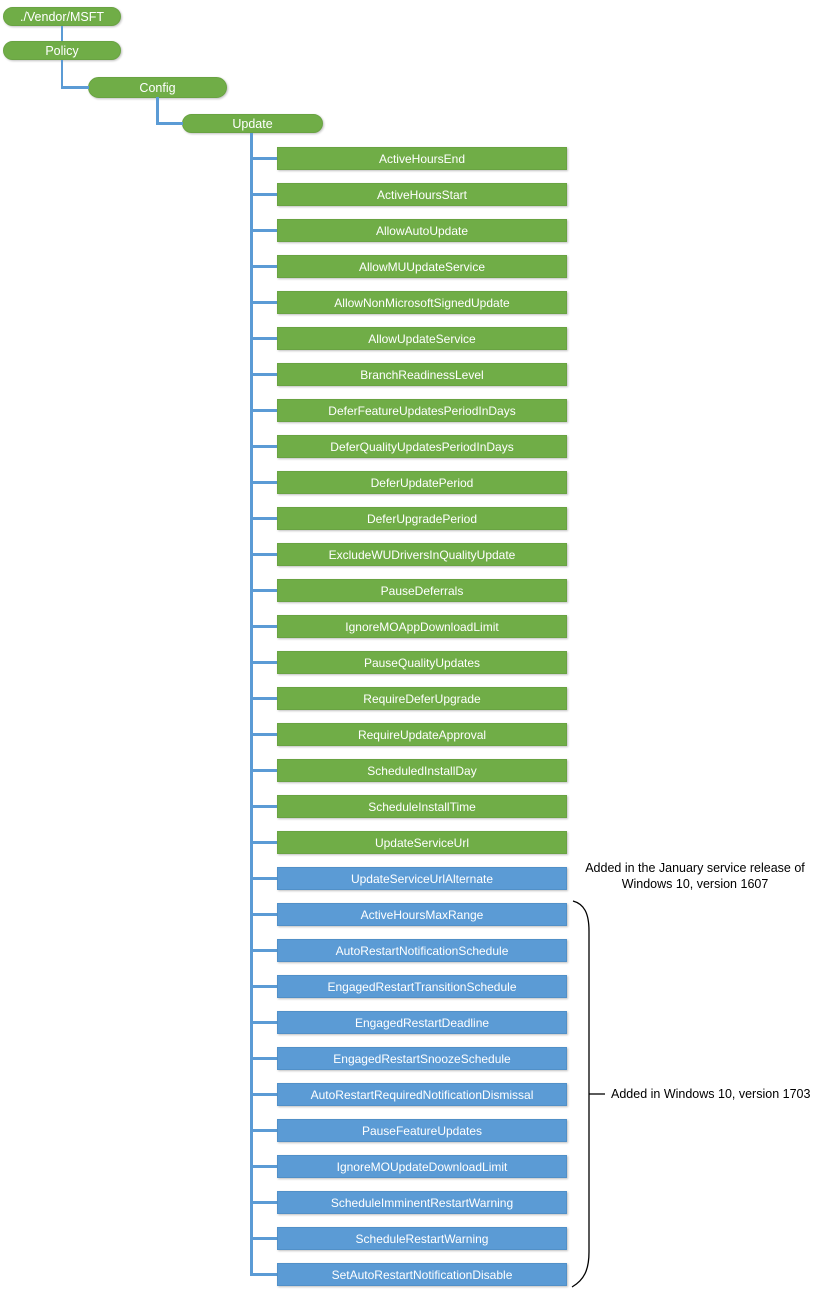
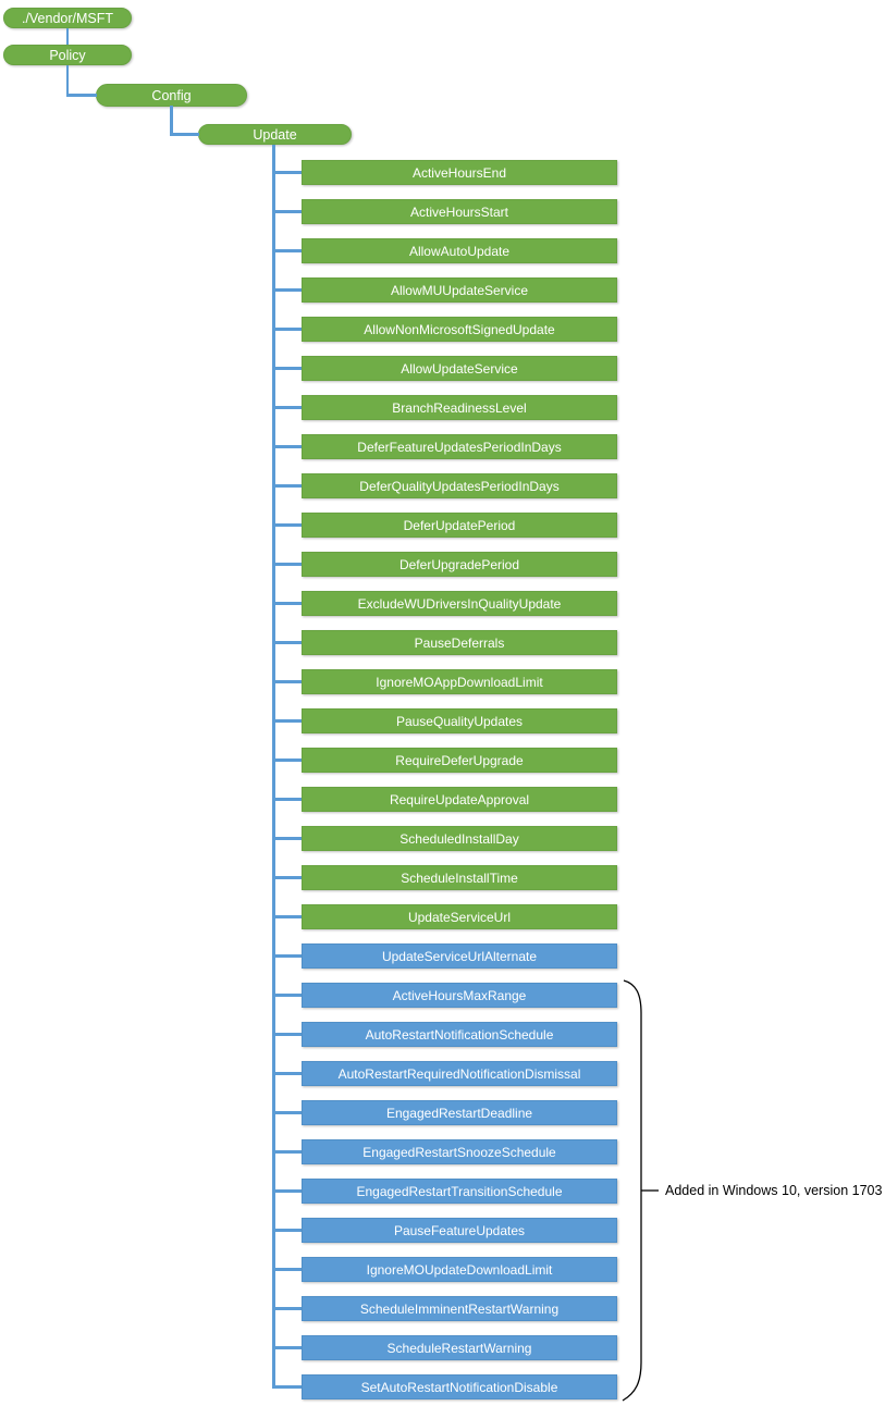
  ./Vendor/MSFT
  Policy
  Config
  Update
  ActiveHoursEnd
  ActiveHoursStart
  AllowAutoUpdate
  AllowMUUpdateService
  AllowNonMicrosoftSignedUpdate
  AllowUpdateService
  BranchReadinessLevel
  DeferFeatureUpdatesPeriodInDays
  DeferQualityUpdatesPeriodInDays
  DeferUpdatePeriod
  DeferUpgradePeriod
  ExcludeWUDriversInQualityUpdate
  PauseDeferrals
  IgnoreMOAppDownloadLimit
  PauseQualityUpdates
  RequireDeferUpgrade
  RequireUpdateApproval
  ScheduledInstallDay
  ScheduleInstallTime
  UpdateServiceUrl
  UpdateServiceUrlAlternate
  ActiveHoursMaxRange
  AutoRestartNotificationSchedule
- EngagedRestartTransitionSchedule
+ AutoRestartRequiredNotificationDismissal
  EngagedRestartDeadline
  EngagedRestartSnoozeSchedule
- AutoRestartRequiredNotificationDismissal
+ EngagedRestartTransitionSchedule
  PauseFeatureUpdates
  IgnoreMOUpdateDownloadLimit
  ScheduleImminentRestartWarning
  ScheduleRestartWarning
  SetAutoRestartNotificationDisable
- Added in the January service release of Windows 10, version 1607
  Added in Windows 10, version 1703
